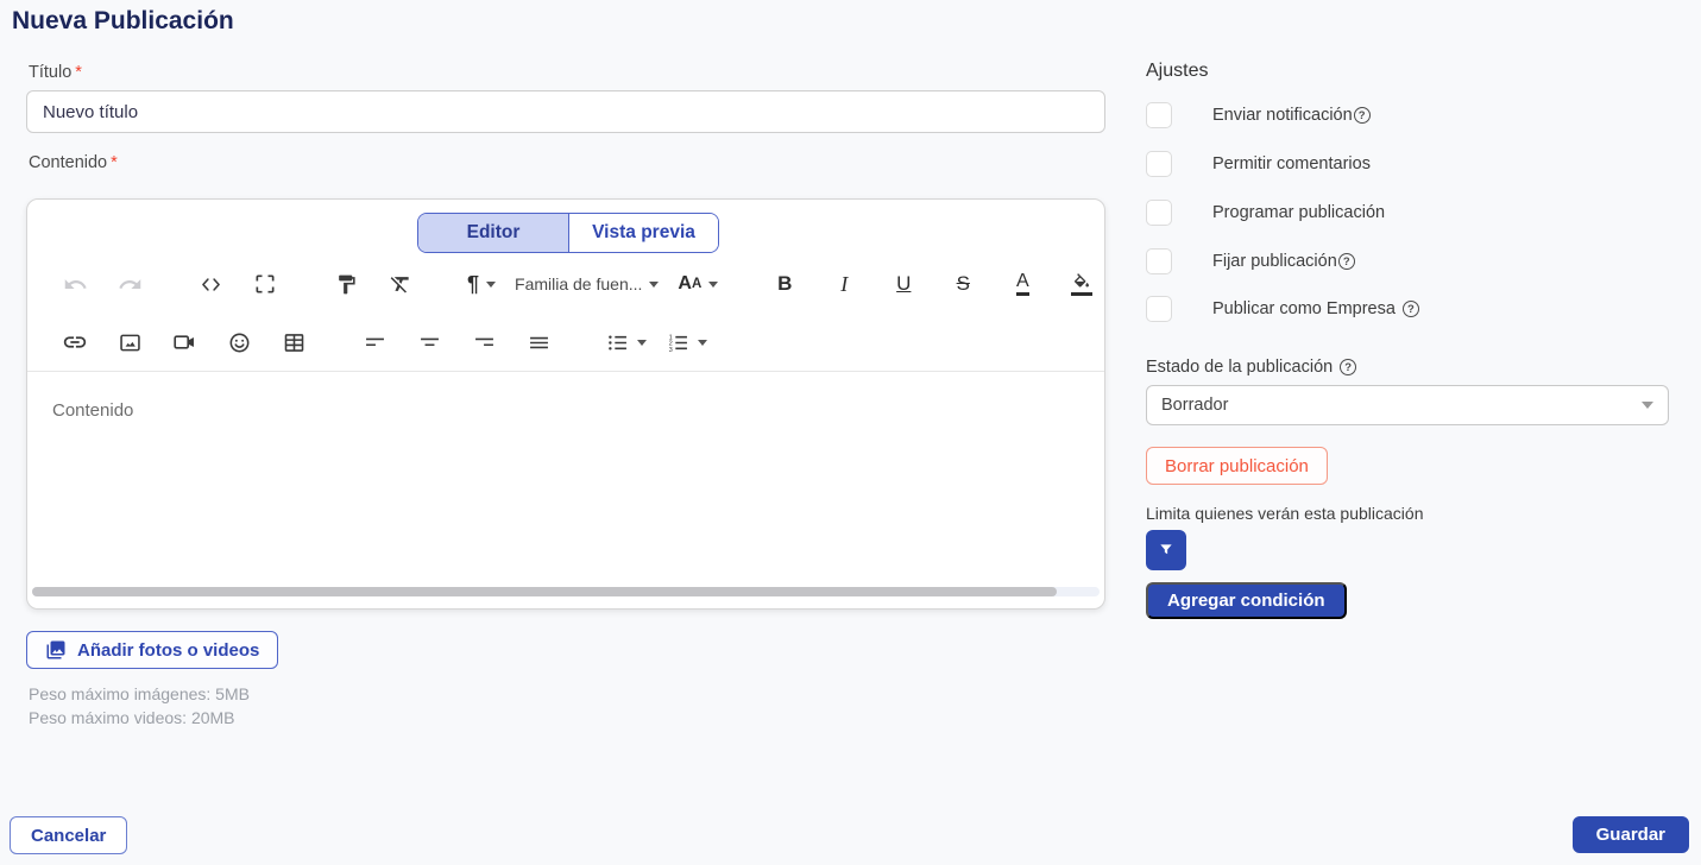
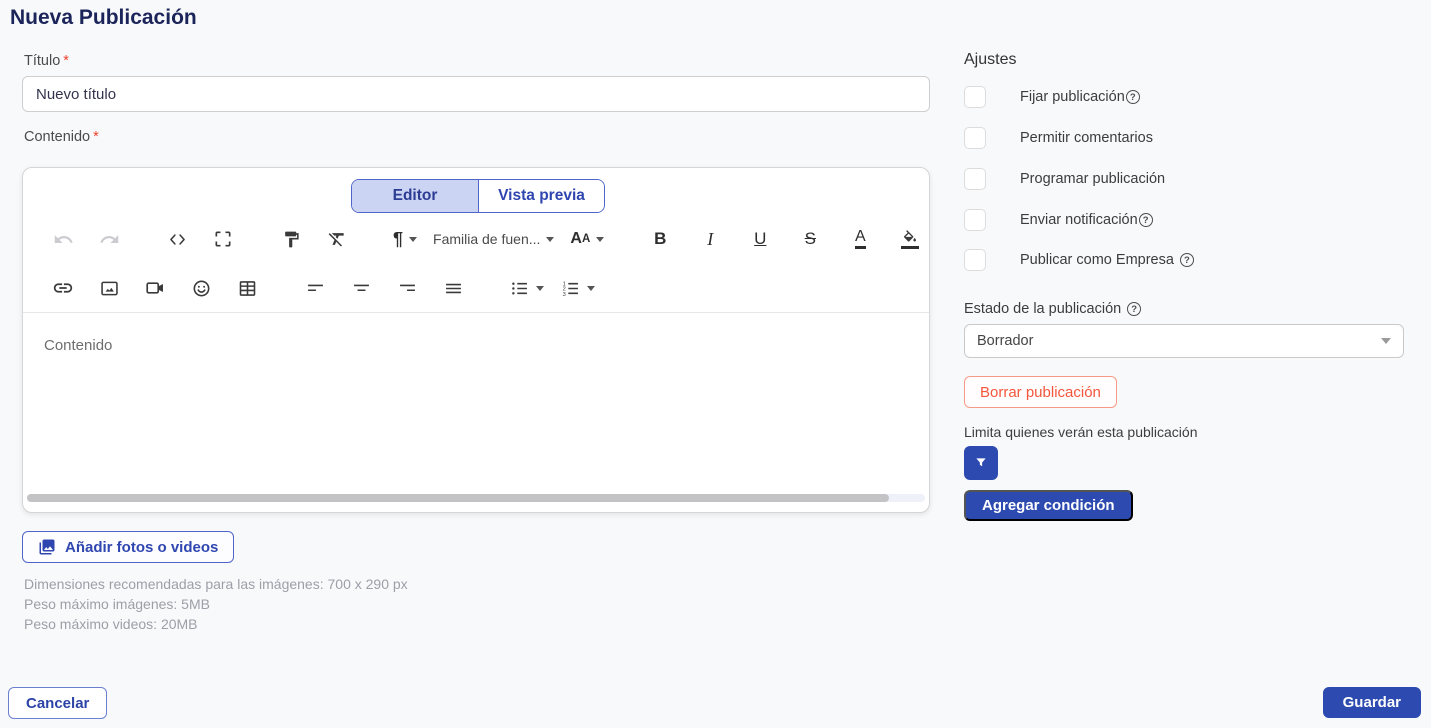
  Nueva Publicación
  Título *
  Nuevo título
  Contenido *
  Editor
  Vista previa
  ¶
  Familia de fuen...
  A
  A
  B
  I
  U
  S
  A
  Contenido
  Añadir fotos o videos
+ Dimensiones recomendadas para las imágenes: 700 x 290 px
  Peso máximo imágenes: 5MB
  Peso máximo videos: 20MB
  Ajustes
- Enviar notificación
+ Fijar publicación
  ?
  Permitir comentarios
  Programar publicación
- Fijar publicación
+ Enviar notificación
  ?
  Publicar como Empresa
  ?
  Estado de la publicación
  ?
  Borrador
  Borrar publicación
  Limita quienes verán esta publicación
  Agregar condición
  Cancelar
  Guardar
